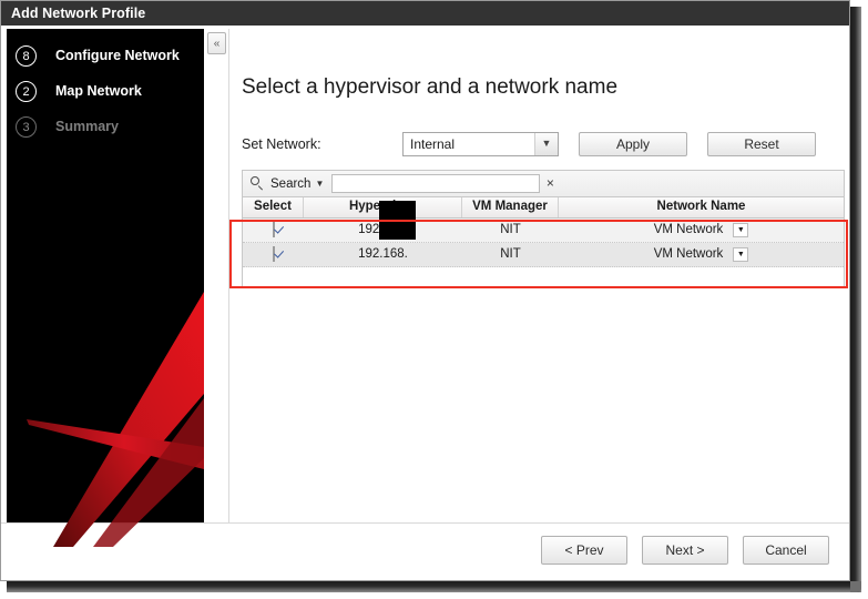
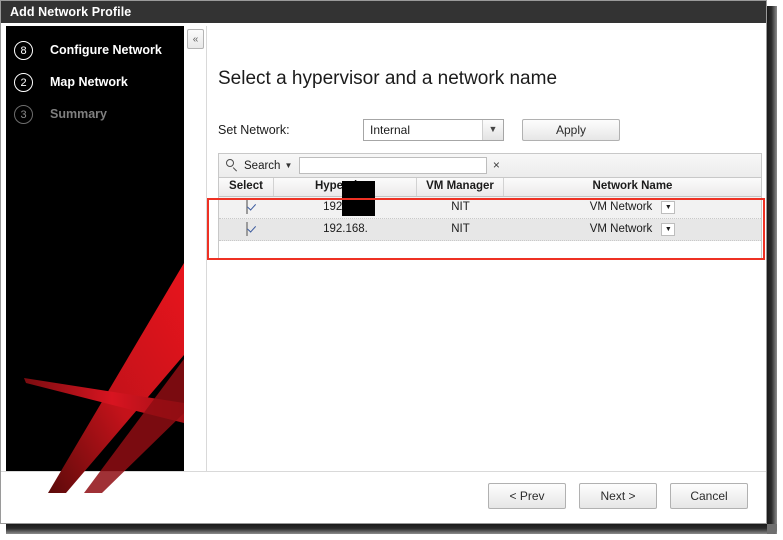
  Add Network Profile
  8
  Configure Network
  2
  Map Network
  3
  Summary
  «
  Select a hypervisor and a network name
  Set Network:
  Internal
  ▼
  Apply
- Reset
  Search
  ▼
  ×
  Select
  VM Manager
  Network Name
  NIT
  VM Network
  192.168.
  NIT
  VM Network
  < Prev
  Next >
  Cancel
